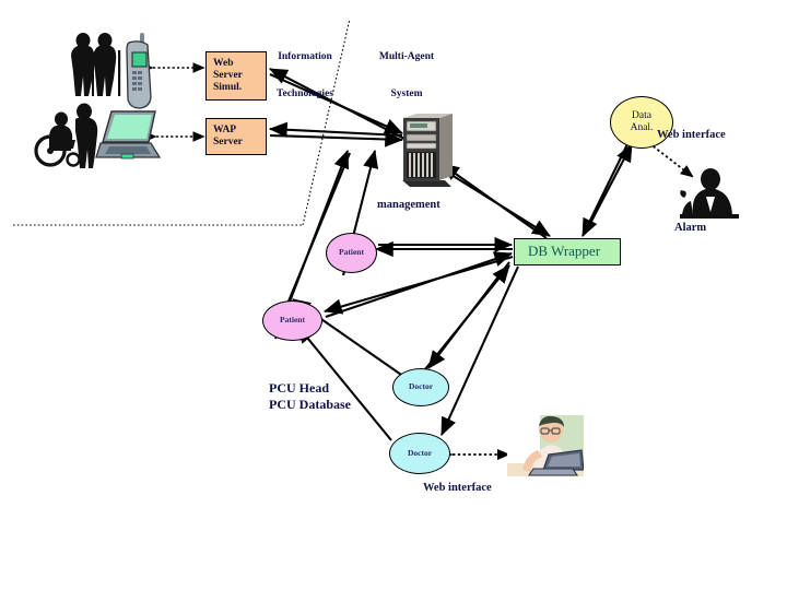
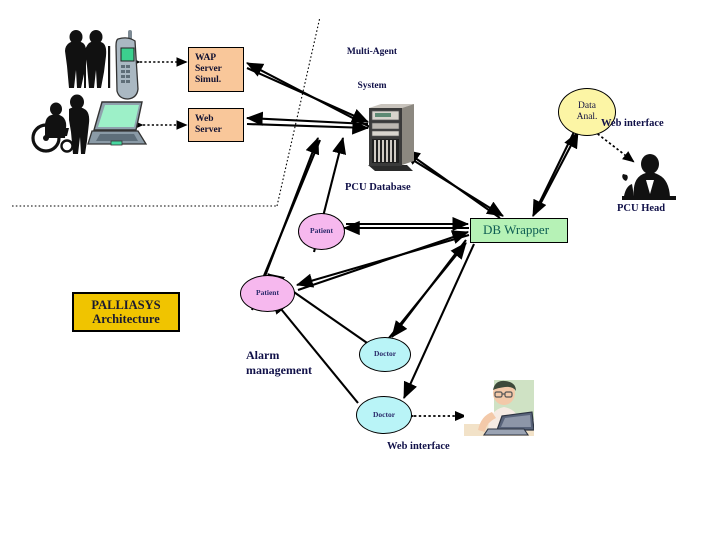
- Information
- Technologies
  Multi-Agent
  System
- Web
+ WAP
  Server
  Simul.
- WAP
+ Web
  Server
  DB Wrapper
  Data
  Anal.
  Patient
  Patient
  Doctor
  Doctor
+ PALLIASYS
+ Architecture
- management
+ PCU Database
- Alarm
+ PCU Head
  Web interface
  Web interface
- PCU Head
+ Alarm
- PCU Database
+ management
